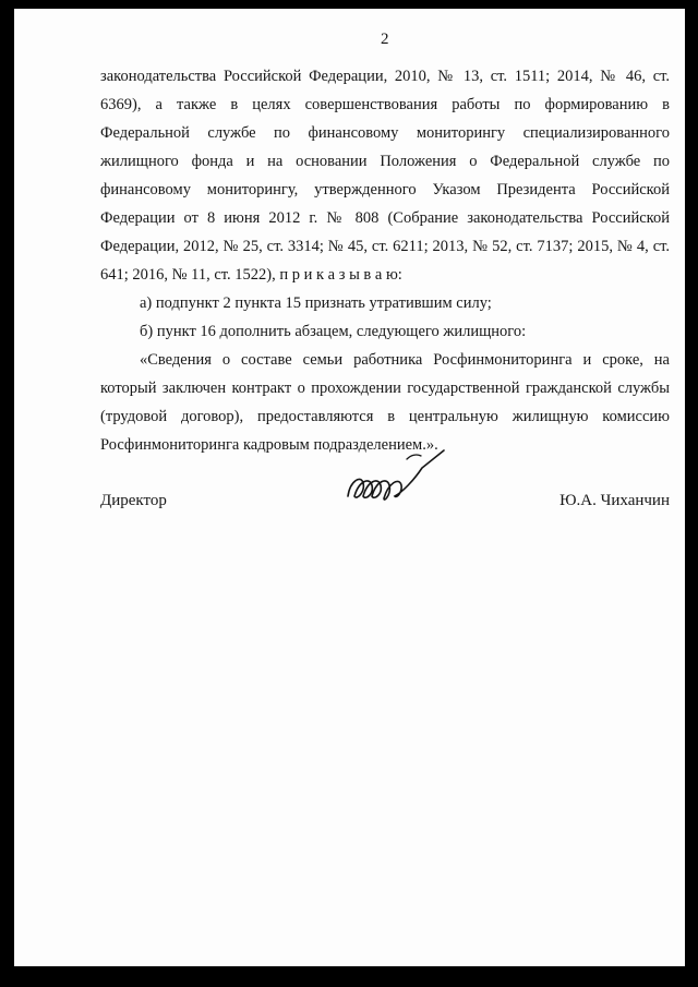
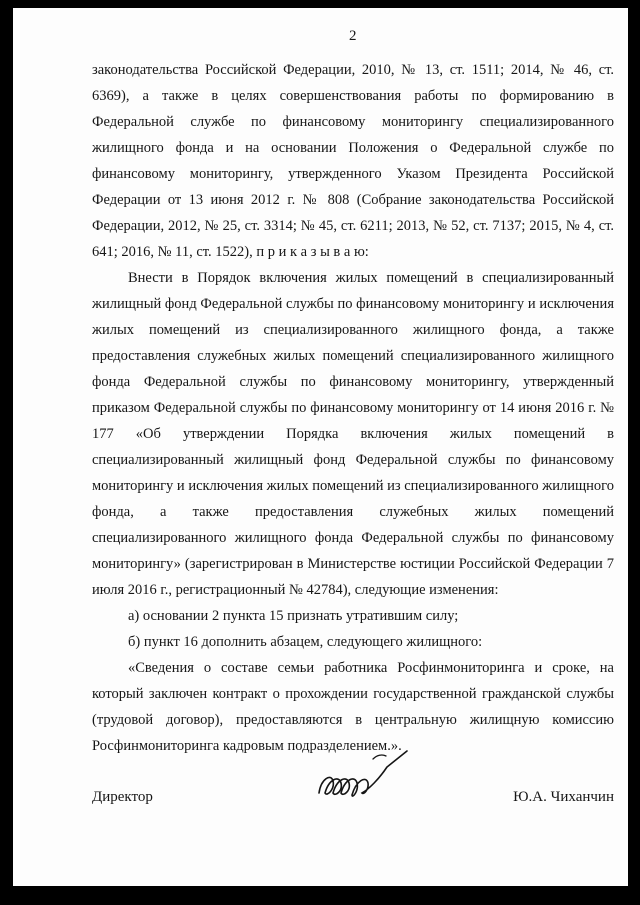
  2
- законодательства Российской Федерации, 2010, № 13, ст. 1511; 2014, № 46, ст. 6369), а также в целях совершенствования работы по формированию в Федеральной службе по финансовому мониторингу специализированного жилищного фонда и на основании Положения о Федеральной службе по финансовому мониторингу, утвержденного Указом Президента Российской Федерации от 8 июня 2012 г. № 808 (Собрание законодательства Российской Федерации, 2012, № 25, ст. 3314; № 45, ст. 6211; 2013, № 52, ст. 7137; 2015, № 4, ст. 641; 2016, № 11, ст. 1522), п р и к а з ы в а ю:
+ законодательства Российской Федерации, 2010, № 13, ст. 1511; 2014, № 46, ст. 6369), а также в целях совершенствования работы по формированию в Федеральной службе по финансовому мониторингу специализированного жилищного фонда и на основании Положения о Федеральной службе по финансовому мониторингу, утвержденного Указом Президента Российской Федерации от 13 июня 2012 г. № 808 (Собрание законодательства Российской Федерации, 2012, № 25, ст. 3314; № 45, ст. 6211; 2013, № 52, ст. 7137; 2015, № 4, ст. 641; 2016, № 11, ст. 1522), п р и к а з ы в а ю:
+ Внести в Порядок включения жилых помещений в специализированный жилищный фонд Федеральной службы по финансовому мониторингу и исключения жилых помещений из специализированного жилищного фонда, а также предоставления служебных жилых помещений специализированного жилищного фонда Федеральной службы по финансовому мониторингу, утвержденный приказом Федеральной службы по финансовому мониторингу от 14 июня 2016 г. № 177 «Об утверждении Порядка включения жилых помещений в специализированный жилищный фонд Федеральной службы по финансовому мониторингу и исключения жилых помещений из специализированного жилищного фонда, а также предоставления служебных жилых помещений специализированного жилищного фонда Федеральной службы по финансовому мониторингу» (зарегистрирован в Министерстве юстиции Российской Федерации 7 июля 2016 г., регистрационный № 42784), следующие изменения:
- а) подпункт 2 пункта 15 признать утратившим силу;
+ а) основании 2 пункта 15 признать утратившим силу;
  б) пункт 16 дополнить абзацем, следующего жилищного:
  «Сведения о составе семьи работника Росфинмониторинга и сроке, на который заключен контракт о прохождении государственной гражданской службы (трудовой договор), предоставляются в центральную жилищную комиссию Росфинмониторинга кадровым подразделением.».
  Директор
  Ю.А. Чиханчин
